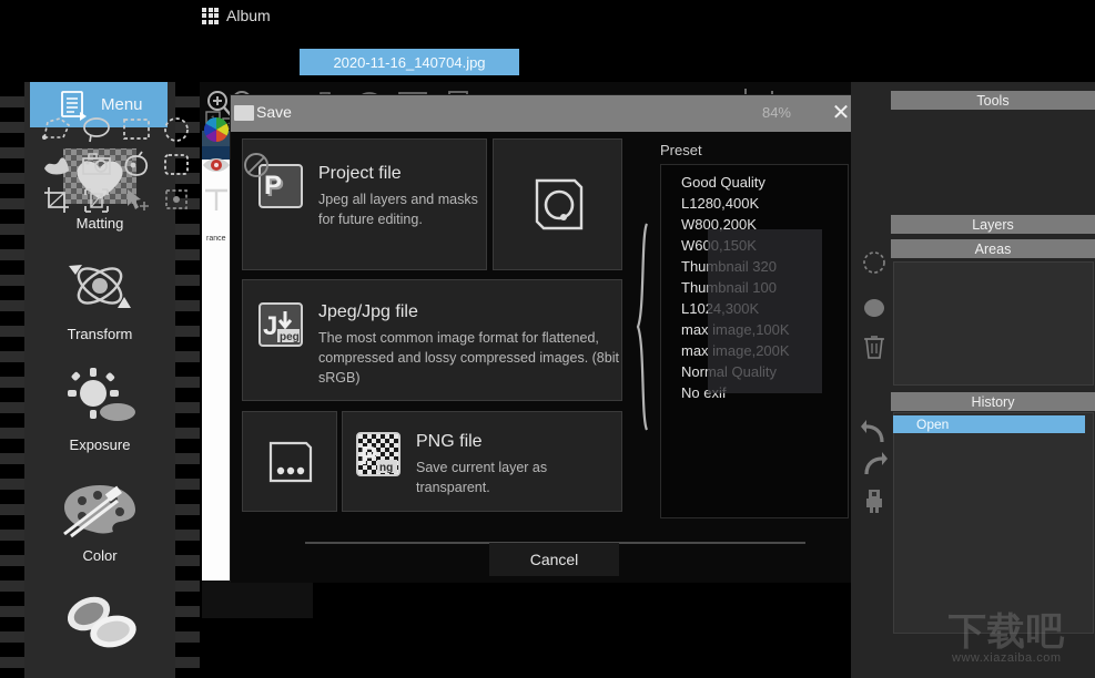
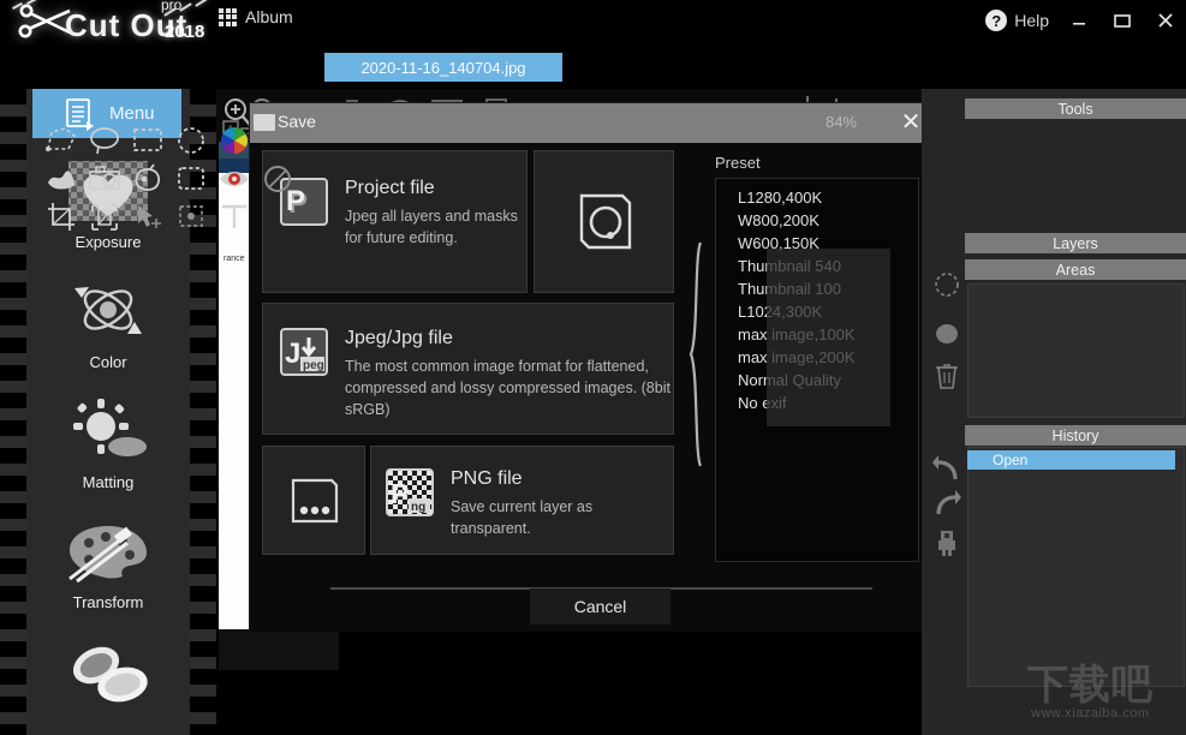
+ Cut Out
+ pro
+ 2018
+ ?
+ Help
  Album
  2020-11-16_140704.jpg
  Menu
- Matting
+ Exposure
- Transform
+ Color
- Exposure
+ Matting
- Color
+ Transform
  Save
  84%
  ✕
  P
  Project file
  Jpeg all layers and masks for future editing.
  J
  peg
  Jpeg/Jpg file
  The most common image format for flattened, compressed and lossy compressed images. (8bit sRGB)
  P
  ng
  PNG file
  Save current layer as transparent.
  Preset
- Good Quality
  L1280,400K
  W800,200K
  W600,150K
- Thumbnail 320
+ Thumbnail 540
  Thumbnail 100
  L1024,300K
  max image,100K
  max image,200K
  Normal Quality
  No exif
  Cancel
  Tools
  Layers
  Areas
  History
  Open
  下载吧
  www.xiazaiba.com
